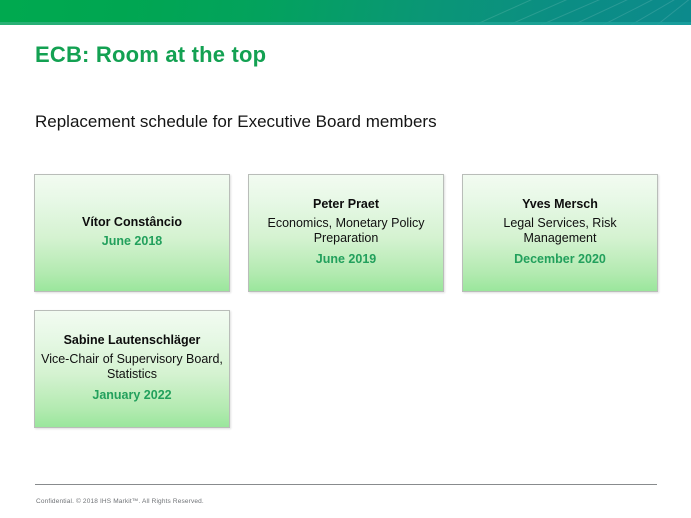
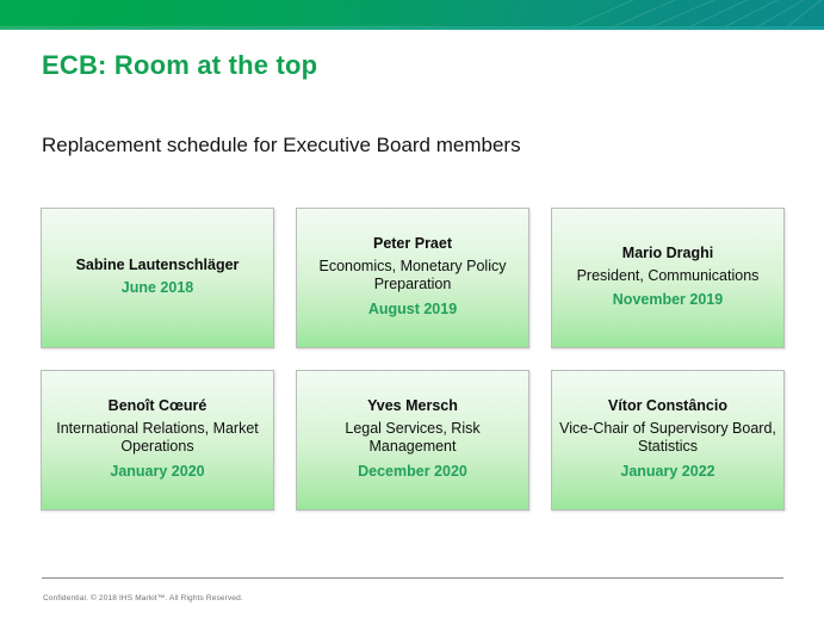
  ECB: Room at the top
  Replacement schedule for Executive Board members
- Vítor Constâncio
+ Sabine Lautenschläger
  June 2018
  Peter Praet
  Economics, Monetary Policy Preparation
- June 2019
+ August 2019
+ Mario Draghi
+ President, Communications
+ November 2019
+ Benoît Cœuré
+ International Relations, Market Operations
+ January 2020
  Yves Mersch
  Legal Services, Risk Management
  December 2020
- Sabine Lautenschläger
+ Vítor Constâncio
  Vice-Chair of Supervisory Board, Statistics
  January 2022
